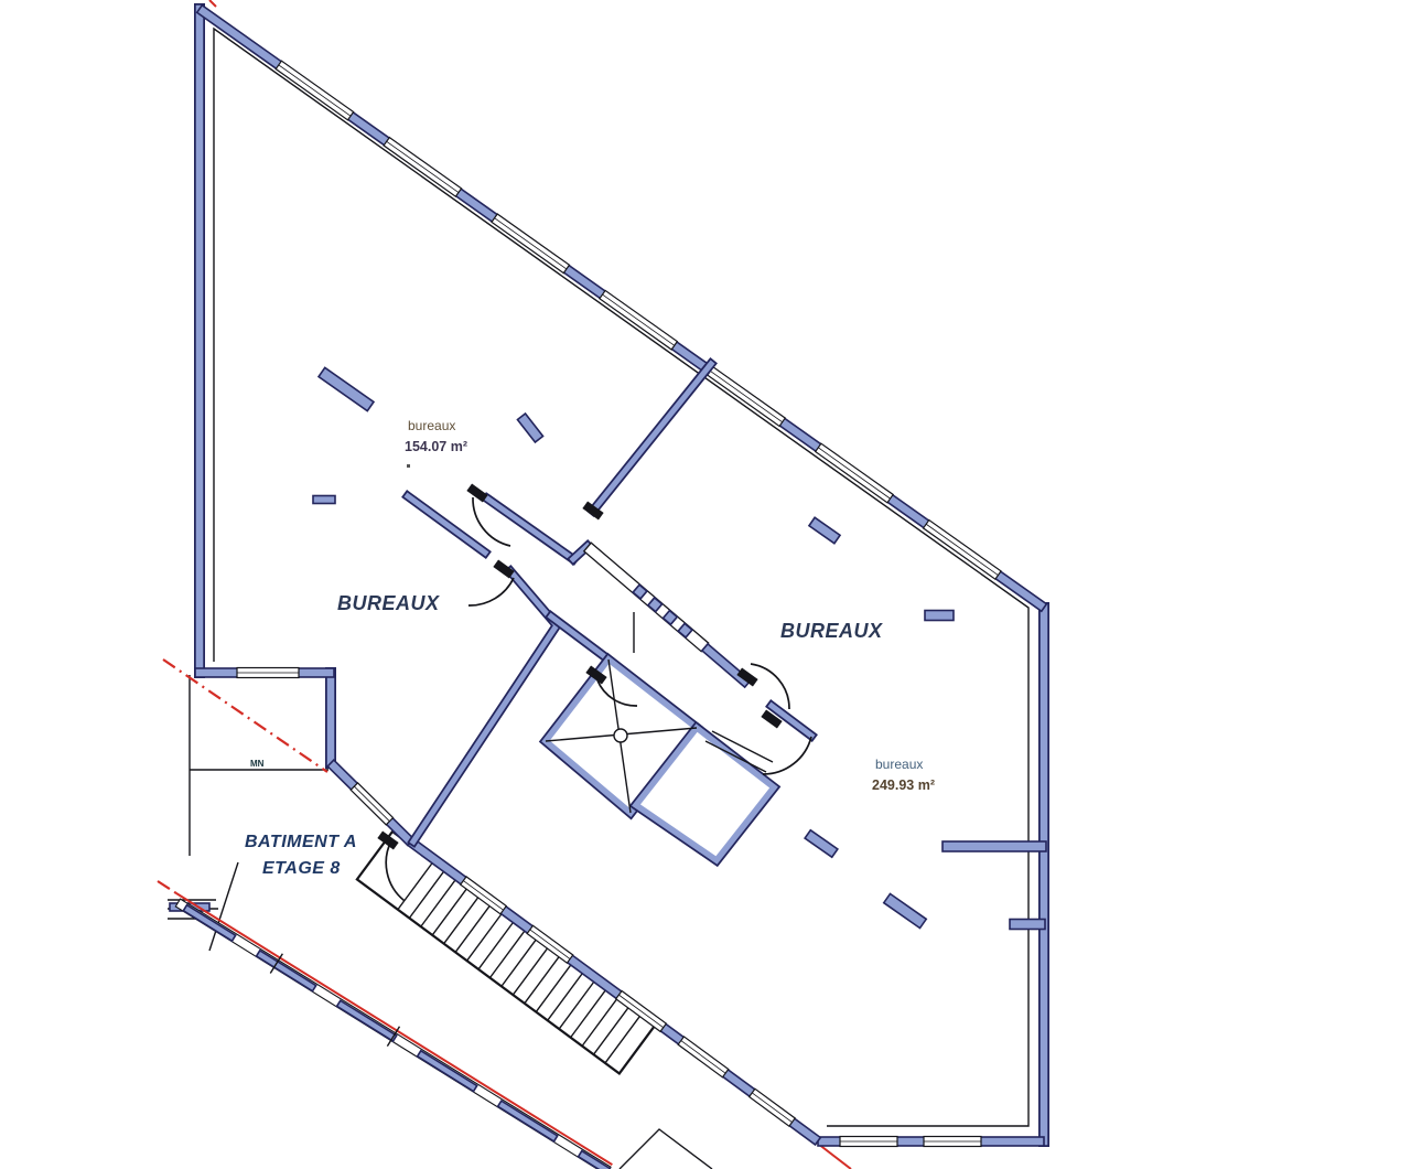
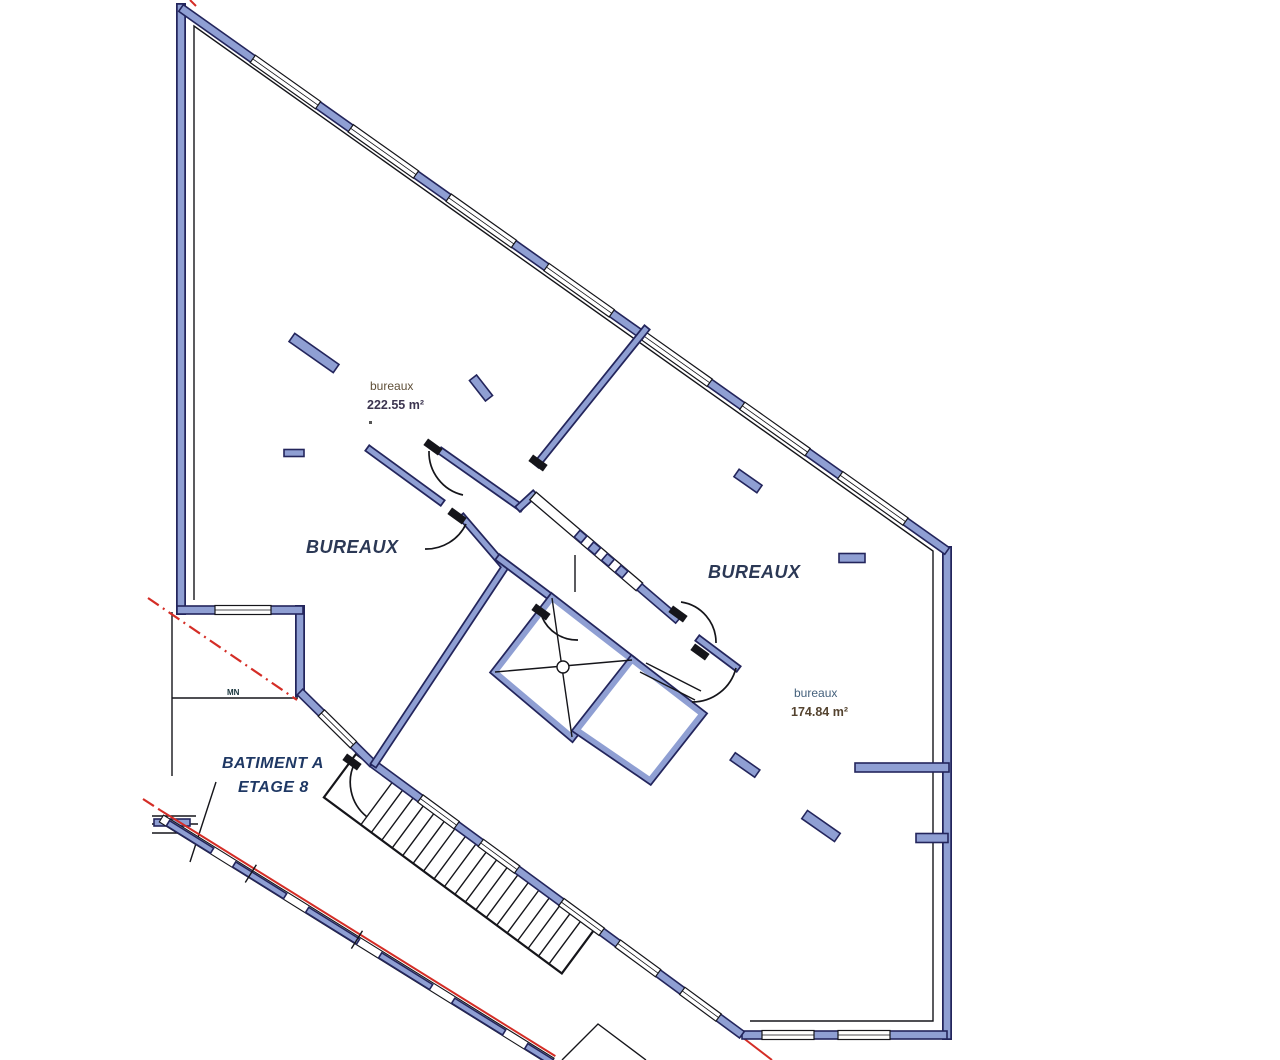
  bureaux
- 154.07 m²
+ 222.55 m²
  BUREAUX
  BUREAUX
  bureaux
- 249.93 m²
+ 174.84 m²
  BATIMENT A
  ETAGE 8
  MN
